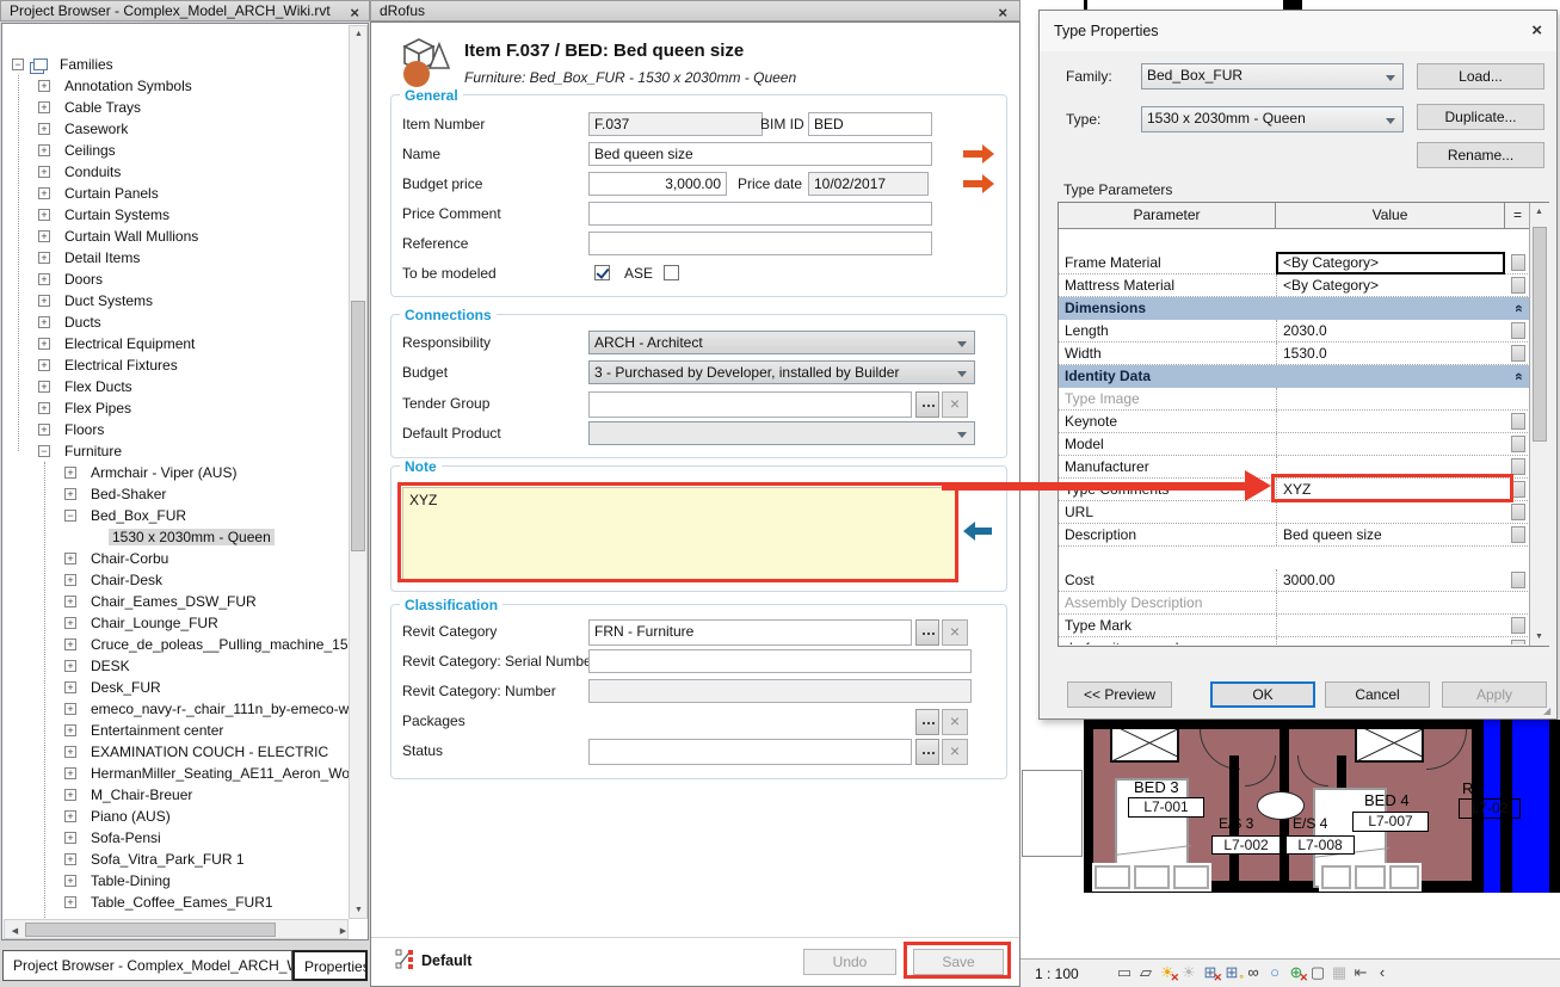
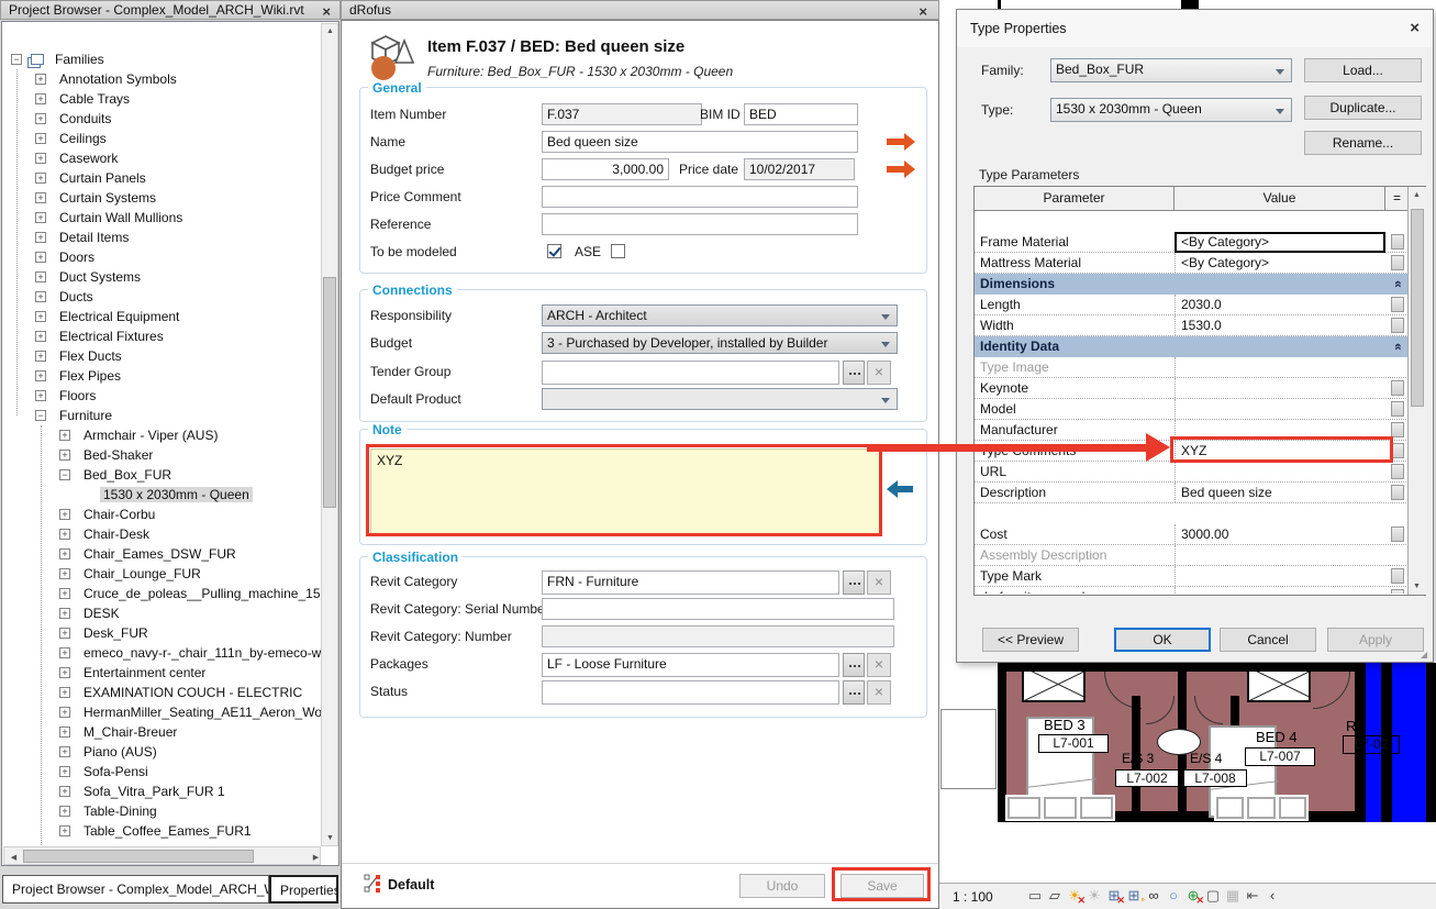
  Project Browser - Complex_Model_ARCH_Wiki.rvt
  ×
  −
  Families
  +
  Annotation Symbols
  +
  Cable Trays
  +
- Casework
+ Conduits
  +
  Ceilings
  +
- Conduits
+ Casework
  +
  Curtain Panels
  +
  Curtain Systems
  +
  Curtain Wall Mullions
  +
  Detail Items
  +
  Doors
  +
  Duct Systems
  +
  Ducts
  +
  Electrical Equipment
  +
  Electrical Fixtures
  +
  Flex Ducts
  +
  Flex Pipes
  +
  Floors
  −
  Furniture
  +
  Armchair - Viper (AUS)
  +
  Bed-Shaker
  −
  Bed_Box_FUR
  1530 x 2030mm - Queen
  +
  Chair-Corbu
  +
  Chair-Desk
  +
  Chair_Eames_DSW_FUR
  +
  Chair_Lounge_FUR
  +
  Cruce_de_poleas__Pulling_machine_15
  +
  DESK
  +
  Desk_FUR
  +
  emeco_navy-r-_chair_111n_by-emeco-w
  +
  Entertainment center
  +
  EXAMINATION COUCH - ELECTRIC
  +
  HermanMiller_Seating_AE11_Aeron_Wo
  +
  M_Chair-Breuer
  +
  Piano (AUS)
  +
  Sofa-Pensi
  +
  Sofa_Vitra_Park_FUR 1
  +
  Table-Dining
  +
  Table_Coffee_Eames_FUR1
  Project Browser - Complex_Model_ARCH_
  Properties
  dRofus
  ×
  Item F.037 / BED: Bed queen size
  Furniture: Bed_Box_FUR - 1530 x 2030mm - Queen
  General
  Item Number
  F.037
  BIM ID
  BED
  Name
  Bed queen size
  Budget price
  3,000.00
  Price date
  10/02/2017
  Price Comment
  Reference
  To be modeled
  ASE
  Connections
  Responsibility
  ARCH - Architect
  Budget
  3 - Purchased by Developer, installed by Builder
  Tender Group
  ×
  Default Product
  Note
  XYZ
  Classification
  Revit Category
  FRN - Furniture
  ×
  Revit Category: Serial Numb
  Revit Category: Number
  Packages
+ LF - Loose Furniture
  ×
  Status
  ×
  Default
  Undo
  Save
  L7-02
  BED 3
  L7-001
  E/S 3
  L7-002
  E/S 4
  L7-008
  BED 4
  L7-007
  1 : 100
  ▭ ▱ ☀
  ✕
  ☀ ⊞
  ✕
  ⊞
  °
  ∞ ○ ⊕
  ✕
  ▢ ▦ ⇤ ‹
  Type Properties
  ×
  Family:
  Bed_Box_FUR
  Load...
  Type:
  1530 x 2030mm - Queen
  Duplicate...
  Rename...
  Type Parameters
  Parameter
  Value
  =
  Frame Material
  <By Category>
  Mattress Material
  <By Category>
  Dimensions
  Length
  2030.0
  Width
  1530.0
  Identity Data
  Type Image
  Keynote
  Model
  Manufacturer
  XYZ
  URL
  Description
  Bed queen size
  Cost
  3000.00
  Assembly Description
  Type Mark
  << Preview
  OK
  Cancel
  Apply
  ◢
